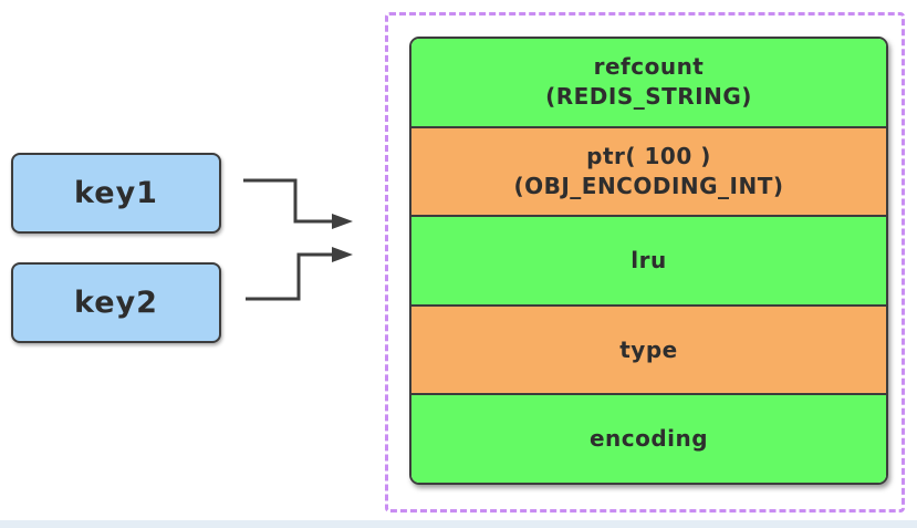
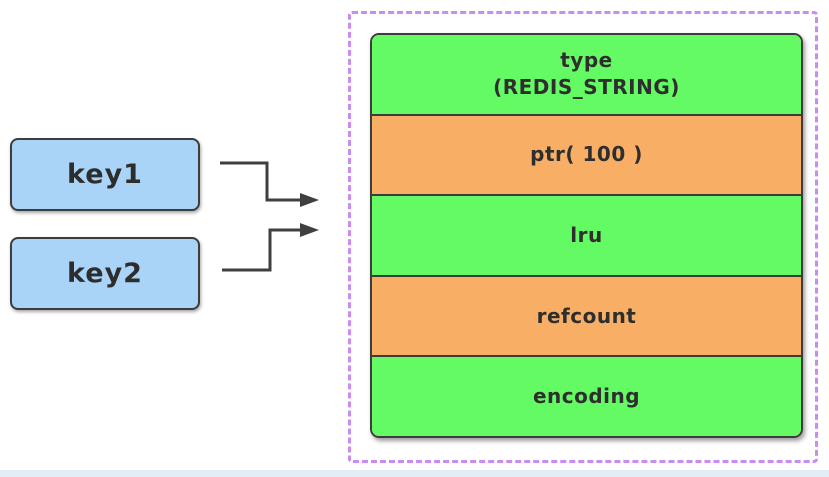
  key1
  key2
- refcount
+ type
  (REDIS_STRING)
  ptr( 100 )
- (OBJ_ENCODING_INT)
  lru
- type
+ refcount
  encoding
